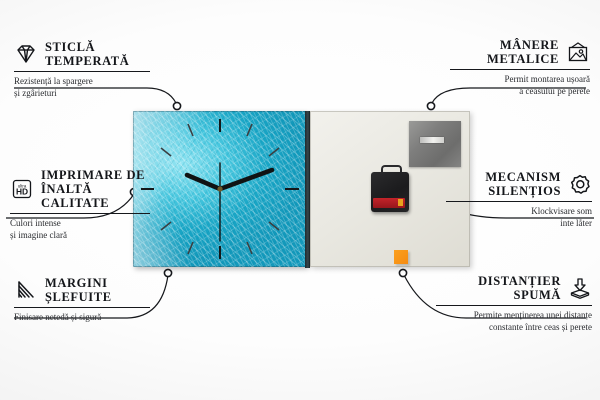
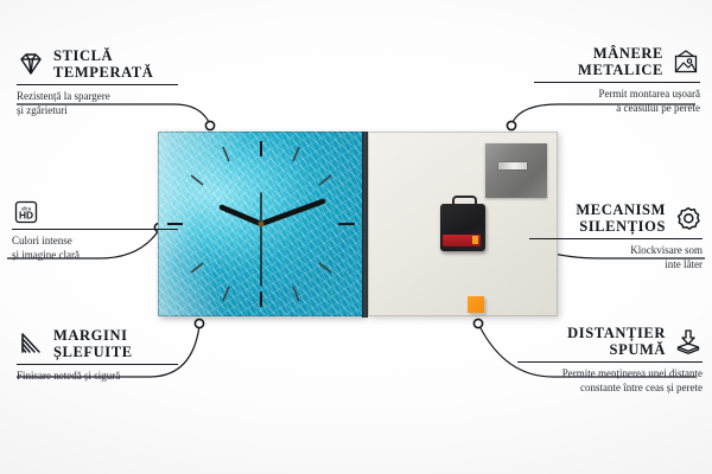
  STICLĂ
  TEMPERATĂ
  Rezistență la spargere
  și zgârieturi
  HD
- IMPRIMARE DE
- ÎNALTĂ CALITATE
  Culori intense
  și imagine clară
  MARGINI
  ȘLEFUITE
  Finisare netedă și sigură
  MÂNERE
  METALICE
  Permit montarea ușoară
  a ceasului pe perete
  MECANISM
  SILENȚIOS
  Klockvisare som
  inte låter
  DISTANȚIER
  SPUMĂ
  Permite menținerea unei distanțe
  constante între ceas și perete
